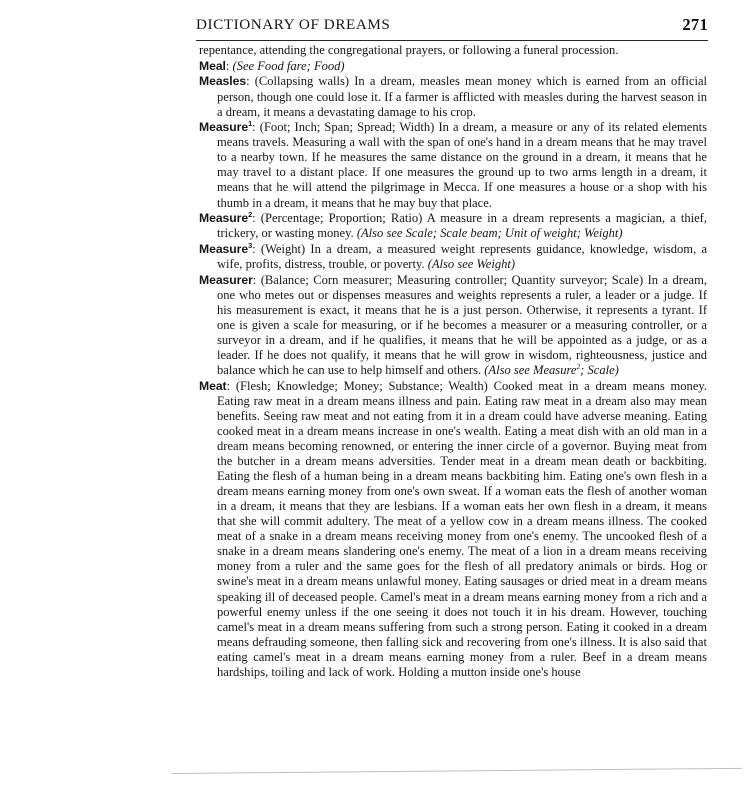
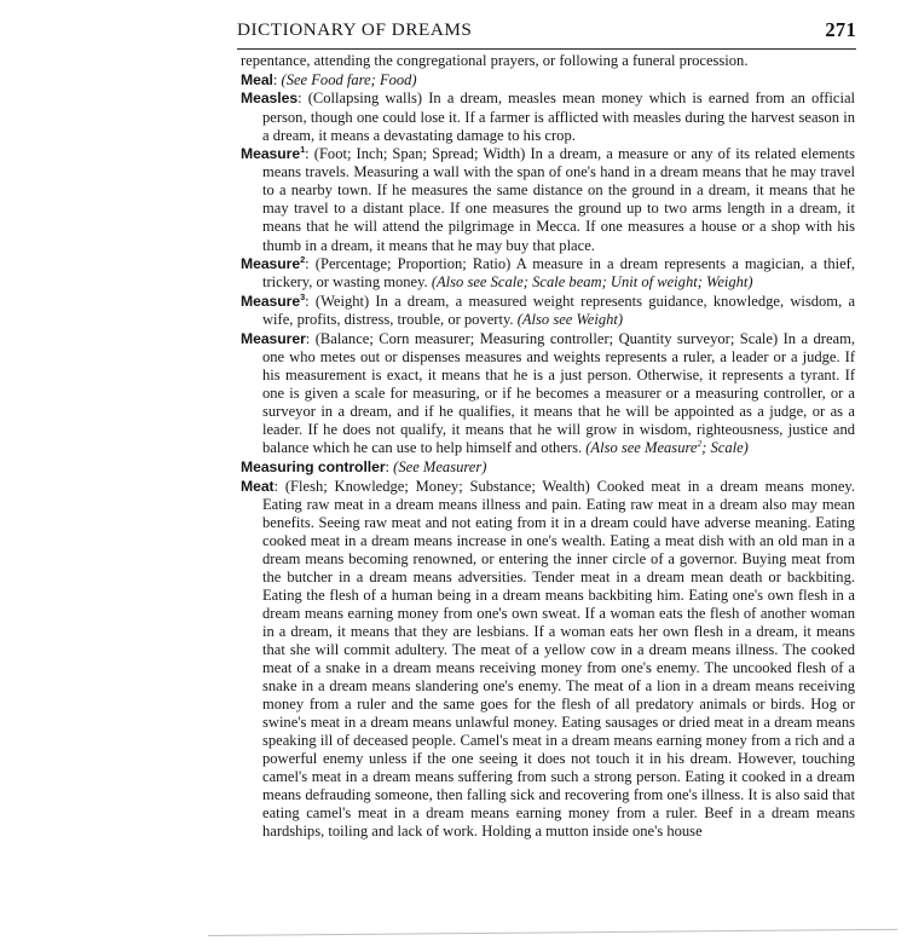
  DICTIONARY OF DREAMS
  271
  repentance, attending the congregational prayers, or following a funeral procession.
  Meal: (See Food fare; Food)
  Measles: (Collapsing walls) In a dream, measles mean money which is earned from an official person, though one could lose it. If a farmer is afflicted with measles during the harvest season in a dream, it means a devastating damage to his crop.
  Measure1: (Foot; Inch; Span; Spread; Width) In a dream, a measure or any of its related elements means travels. Measuring a wall with the span of one's hand in a dream means that he may travel to a nearby town. If he measures the same distance on the ground in a dream, it means that he may travel to a distant place. If one measures the ground up to two arms length in a dream, it means that he will attend the pilgrimage in Mecca. If one measures a house or a shop with his thumb in a dream, it means that he may buy that place.
  Measure2: (Percentage; Proportion; Ratio) A measure in a dream represents a magician, a thief, trickery, or wasting money. (Also see Scale; Scale beam; Unit of weight; Weight)
  Measure3: (Weight) In a dream, a measured weight represents guidance, knowledge, wisdom, a wife, profits, distress, trouble, or poverty. (Also see Weight)
  Measurer: (Balance; Corn measurer; Measuring controller; Quantity surveyor; Scale) In a dream, one who metes out or dispenses measures and weights represents a ruler, a leader or a judge. If his measurement is exact, it means that he is a just person. Otherwise, it represents a tyrant. If one is given a scale for measuring, or if he becomes a measurer or a measuring controller, or a surveyor in a dream, and if he qualifies, it means that he will be appointed as a judge, or as a leader. If he does not qualify, it means that he will grow in wisdom, righteousness, justice and balance which he can use to help himself and others. (Also see Measure2; Scale)
+ Measuring controller: (See Measurer)
  Meat: (Flesh; Knowledge; Money; Substance; Wealth) Cooked meat in a dream means money. Eating raw meat in a dream means illness and pain. Eating raw meat in a dream also may mean benefits. Seeing raw meat and not eating from it in a dream could have adverse meaning. Eating cooked meat in a dream means increase in one's wealth. Eating a meat dish with an old man in a dream means becoming renowned, or entering the inner circle of a governor. Buying meat from the butcher in a dream means adversities. Tender meat in a dream mean death or backbiting. Eating the flesh of a human being in a dream means backbiting him. Eating one's own flesh in a dream means earning money from one's own sweat. If a woman eats the flesh of another woman in a dream, it means that they are lesbians. If a woman eats her own flesh in a dream, it means that she will commit adultery. The meat of a yellow cow in a dream means illness. The cooked meat of a snake in a dream means receiving money from one's enemy. The uncooked flesh of a snake in a dream means slandering one's enemy. The meat of a lion in a dream means receiving money from a ruler and the same goes for the flesh of all predatory animals or birds. Hog or swine's meat in a dream means unlawful money. Eating sausages or dried meat in a dream means speaking ill of deceased people. Camel's meat in a dream means earning money from a rich and a powerful enemy unless if the one seeing it does not touch it in his dream. However, touching camel's meat in a dream means suffering from such a strong person. Eating it cooked in a dream means defrauding someone, then falling sick and recovering from one's illness. It is also said that eating camel's meat in a dream means earning money from a ruler. Beef in a dream means hardships, toiling and lack of work. Holding a mutton inside one's house
